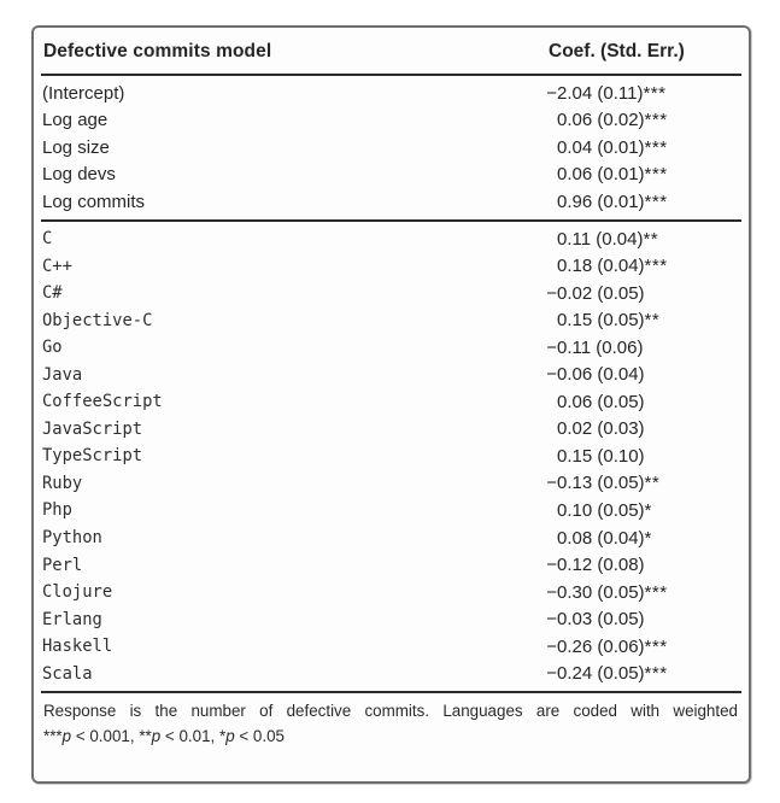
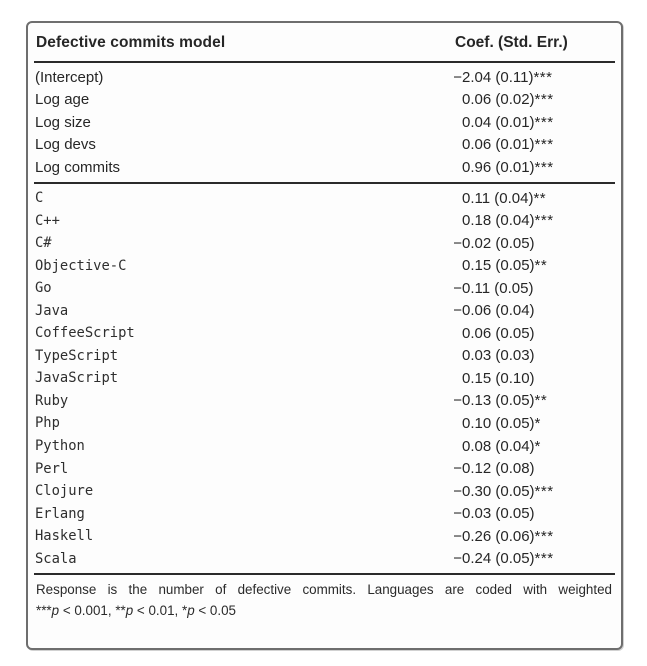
  Defective commits model
  Coef. (Std. Err.)
  (Intercept)
  −
  2.04 (0.11)
  ***
  Log age
  0.06 (0.02)
  ***
  Log size
  0.04 (0.01)
  ***
  Log devs
  0.06 (0.01)
  ***
  Log commits
  0.96 (0.01)
  ***
  C
  0.11 (0.04)
  **
  C++
  0.18 (0.04)
  ***
  C#
  −
  0.02 (0.05)
  Objective-C
  0.15 (0.05)
  **
  Go
  −
- 0.11 (0.06)
+ 0.11 (0.05)
  Java
  −
  0.06 (0.04)
  CoffeeScript
  0.06 (0.05)
- JavaScript
+ TypeScript
- 0.02 (0.03)
+ 0.03 (0.03)
- TypeScript
+ JavaScript
  0.15 (0.10)
  Ruby
  −
  0.13 (0.05)
  **
  Php
  0.10 (0.05)
  *
  Python
  0.08 (0.04)
  *
  Perl
  −
  0.12 (0.08)
  Clojure
  −
  0.30 (0.05)
  ***
  Erlang
  −
  0.03 (0.05)
  Haskell
  −
  0.26 (0.06)
  ***
  Scala
  −
  0.24 (0.05)
  ***
  Response is the number of defective commits. Languages are coded with weighted
  ***p < 0.001, **p < 0.01, *p < 0.05
